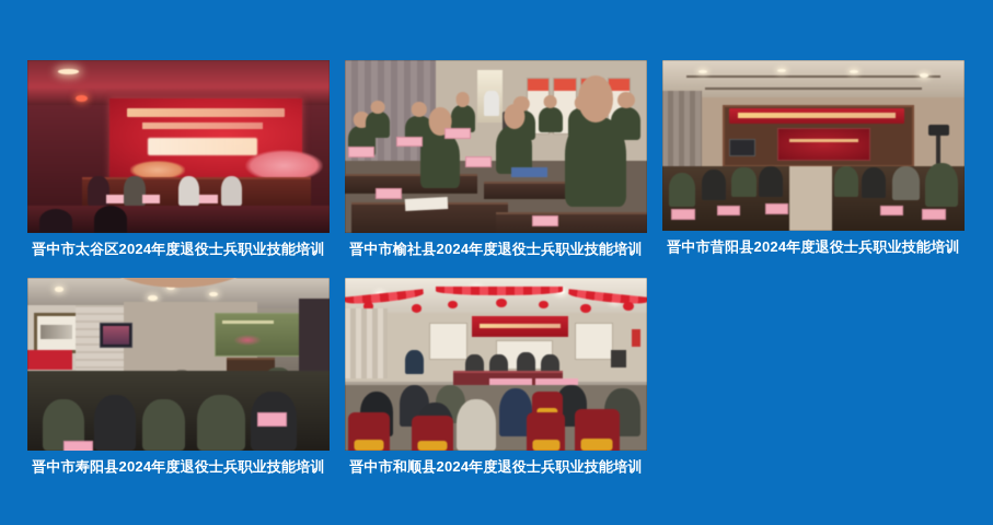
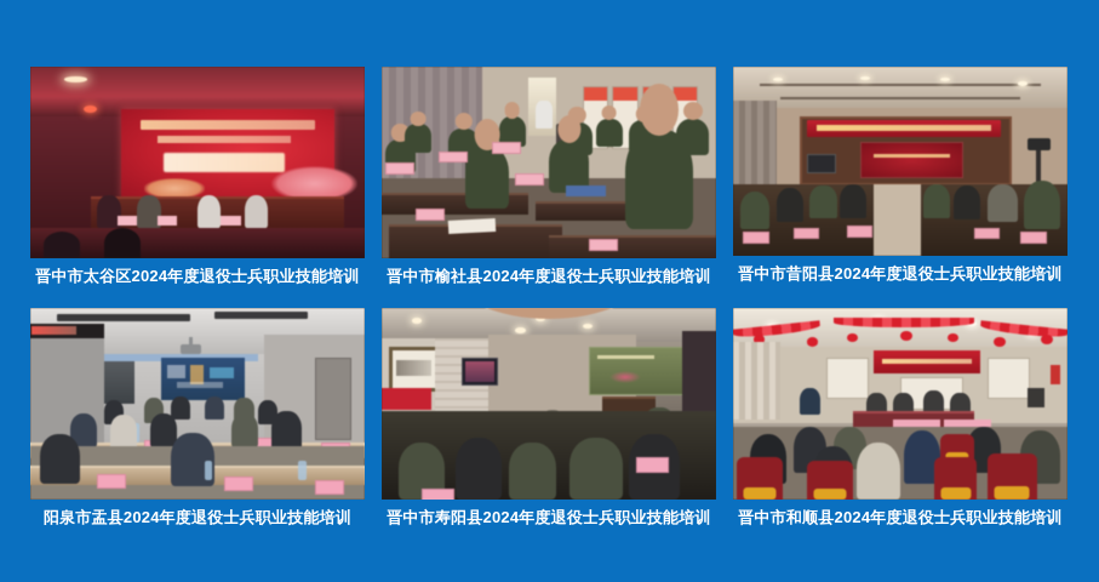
  晋中市太谷区2024年度退役士兵职业技能培训
  晋中市榆社县2024年度退役士兵职业技能培训
  晋中市昔阳县2024年度退役士兵职业技能培训
+ 阳泉市盂县2024年度退役士兵职业技能培训
  晋中市寿阳县2024年度退役士兵职业技能培训
  晋中市和顺县2024年度退役士兵职业技能培训
